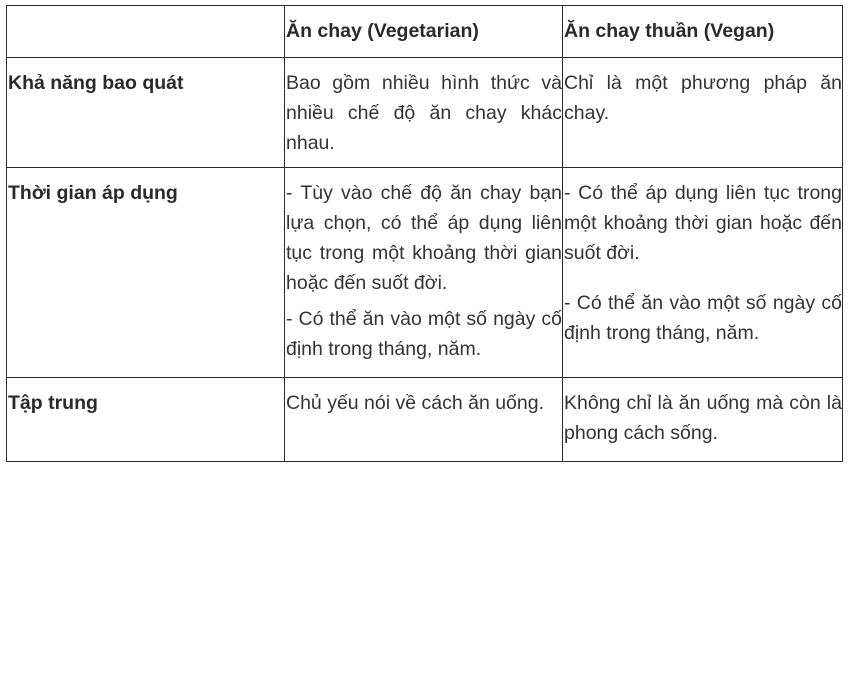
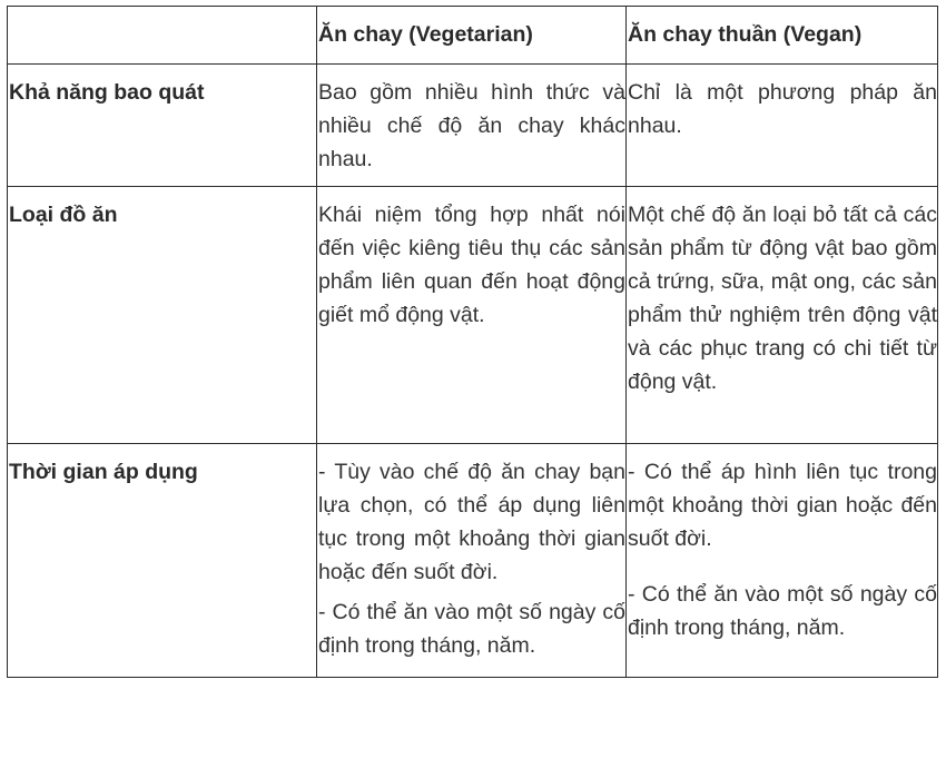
  	Ăn chay (Vegetarian)	Ăn chay thuần (Vegan)
- Khả năng bao quát	Bao gồm nhiều hình thức và nhiều chế độ ăn chay khác nhau.	Chỉ là một phương pháp ăn chay.
+ Khả năng bao quát	Bao gồm nhiều hình thức và nhiều chế độ ăn chay khác nhau.	Chỉ là một phương pháp ăn nhau.
+ Loại đồ ăn	Khái niệm tổng hợp nhất nói đến việc kiêng tiêu thụ các sản phẩm liên quan đến hoạt động giết mổ động vật.	Một chế độ ăn loại bỏ tất cả các sản phẩm từ động vật bao gồm cả trứng, sữa, mật ong, các sản phẩm thử nghiệm trên động vật và các phục trang có chi tiết từ động vật.
- Thời gian áp dụng	- Tùy vào chế độ ăn chay bạn lựa chọn, có thể áp dụng liên tục trong một khoảng thời gian hoặc đến suốt đời. - Có thể ăn vào một số ngày cố định trong tháng, năm.	- Có thể áp dụng liên tục trong một khoảng thời gian hoặc đến suốt đời. - Có thể ăn vào một số ngày cố định trong tháng, năm.
+ Thời gian áp dụng	- Tùy vào chế độ ăn chay bạn lựa chọn, có thể áp dụng liên tục trong một khoảng thời gian hoặc đến suốt đời. - Có thể ăn vào một số ngày cố định trong tháng, năm.	- Có thể áp hình liên tục trong một khoảng thời gian hoặc đến suốt đời. - Có thể ăn vào một số ngày cố định trong tháng, năm.
- Tập trung	Chủ yếu nói về cách ăn uống.	Không chỉ là ăn uống mà còn là phong cách sống.
